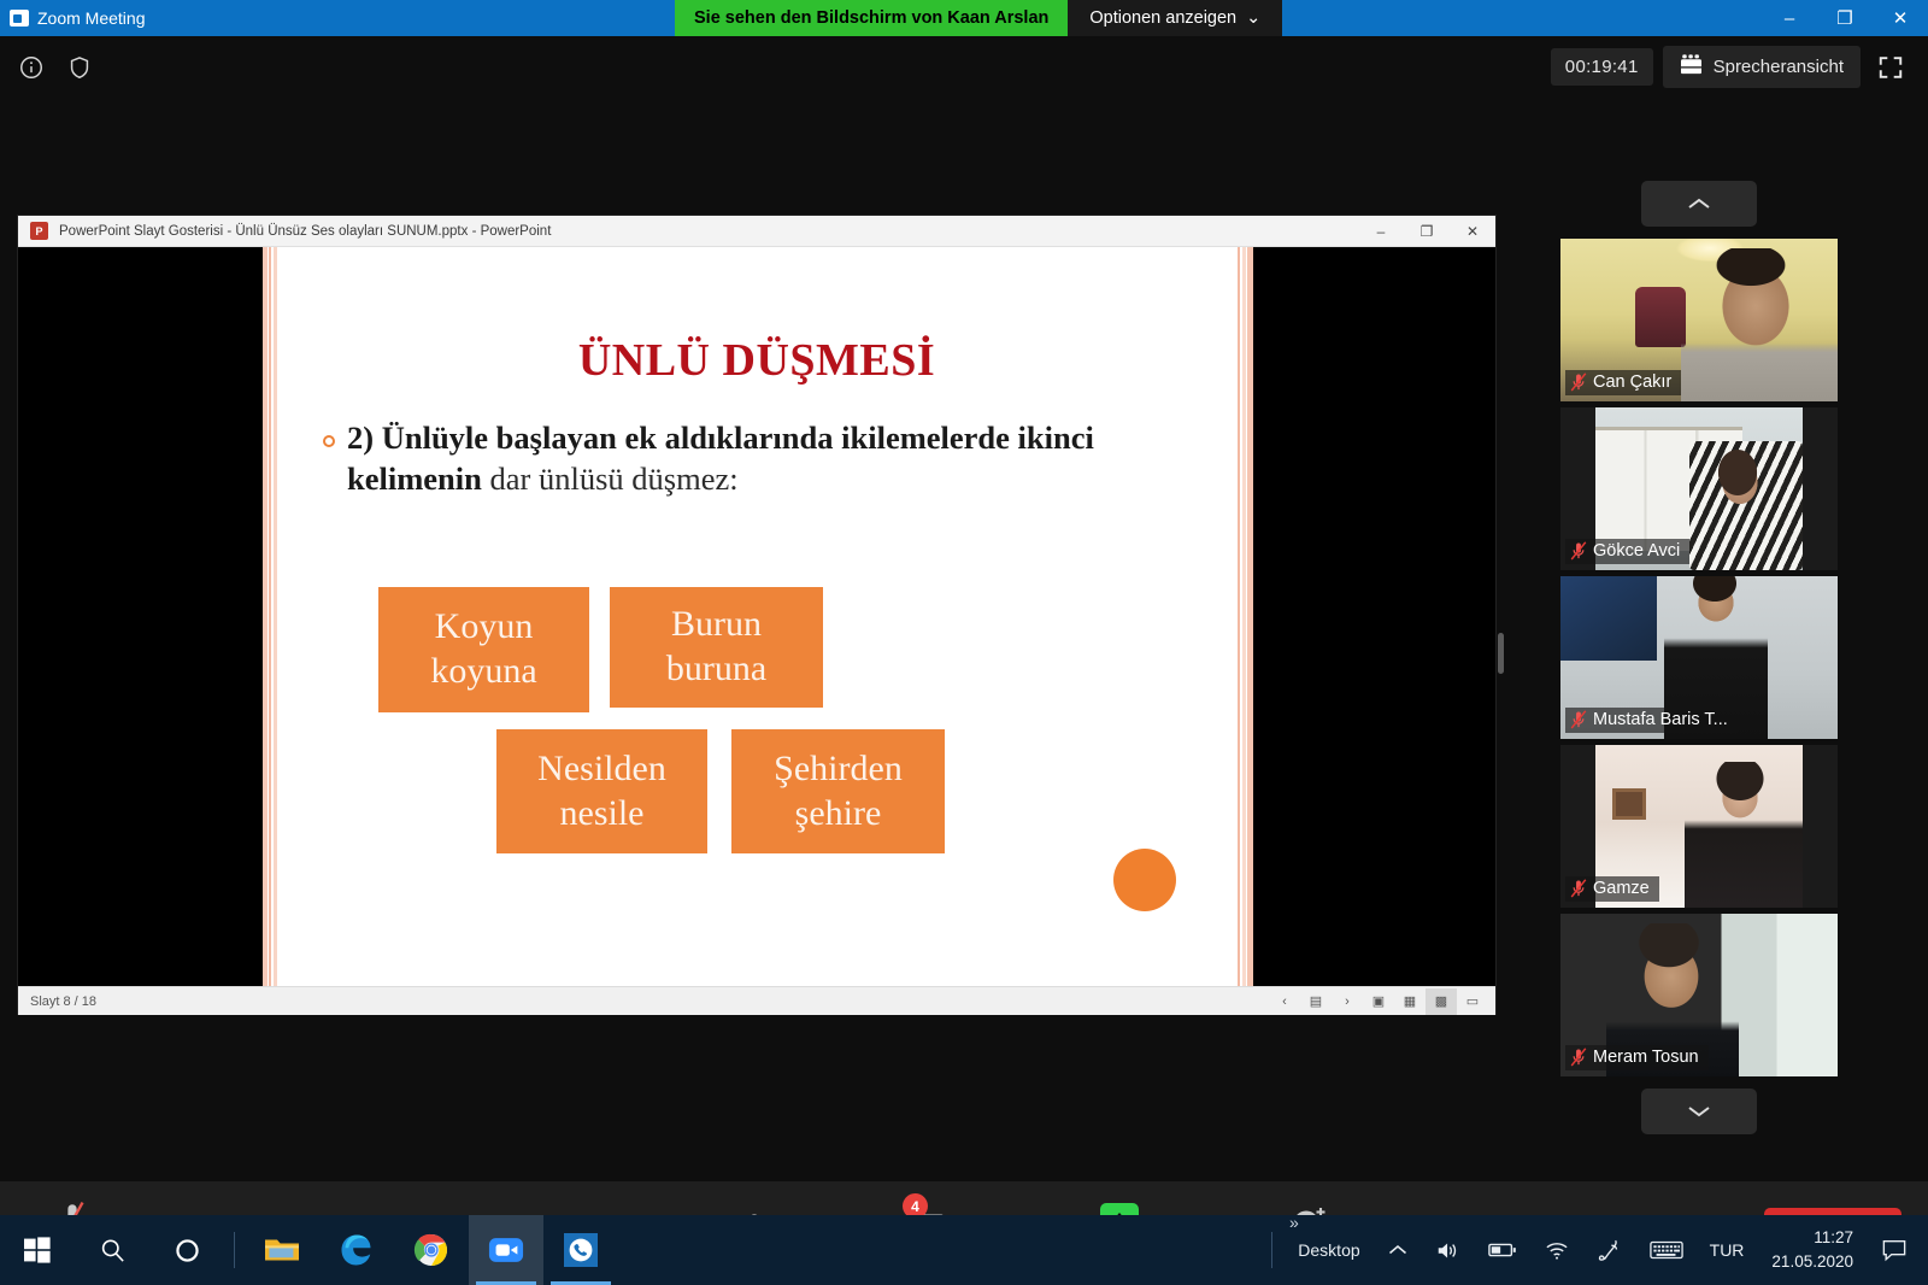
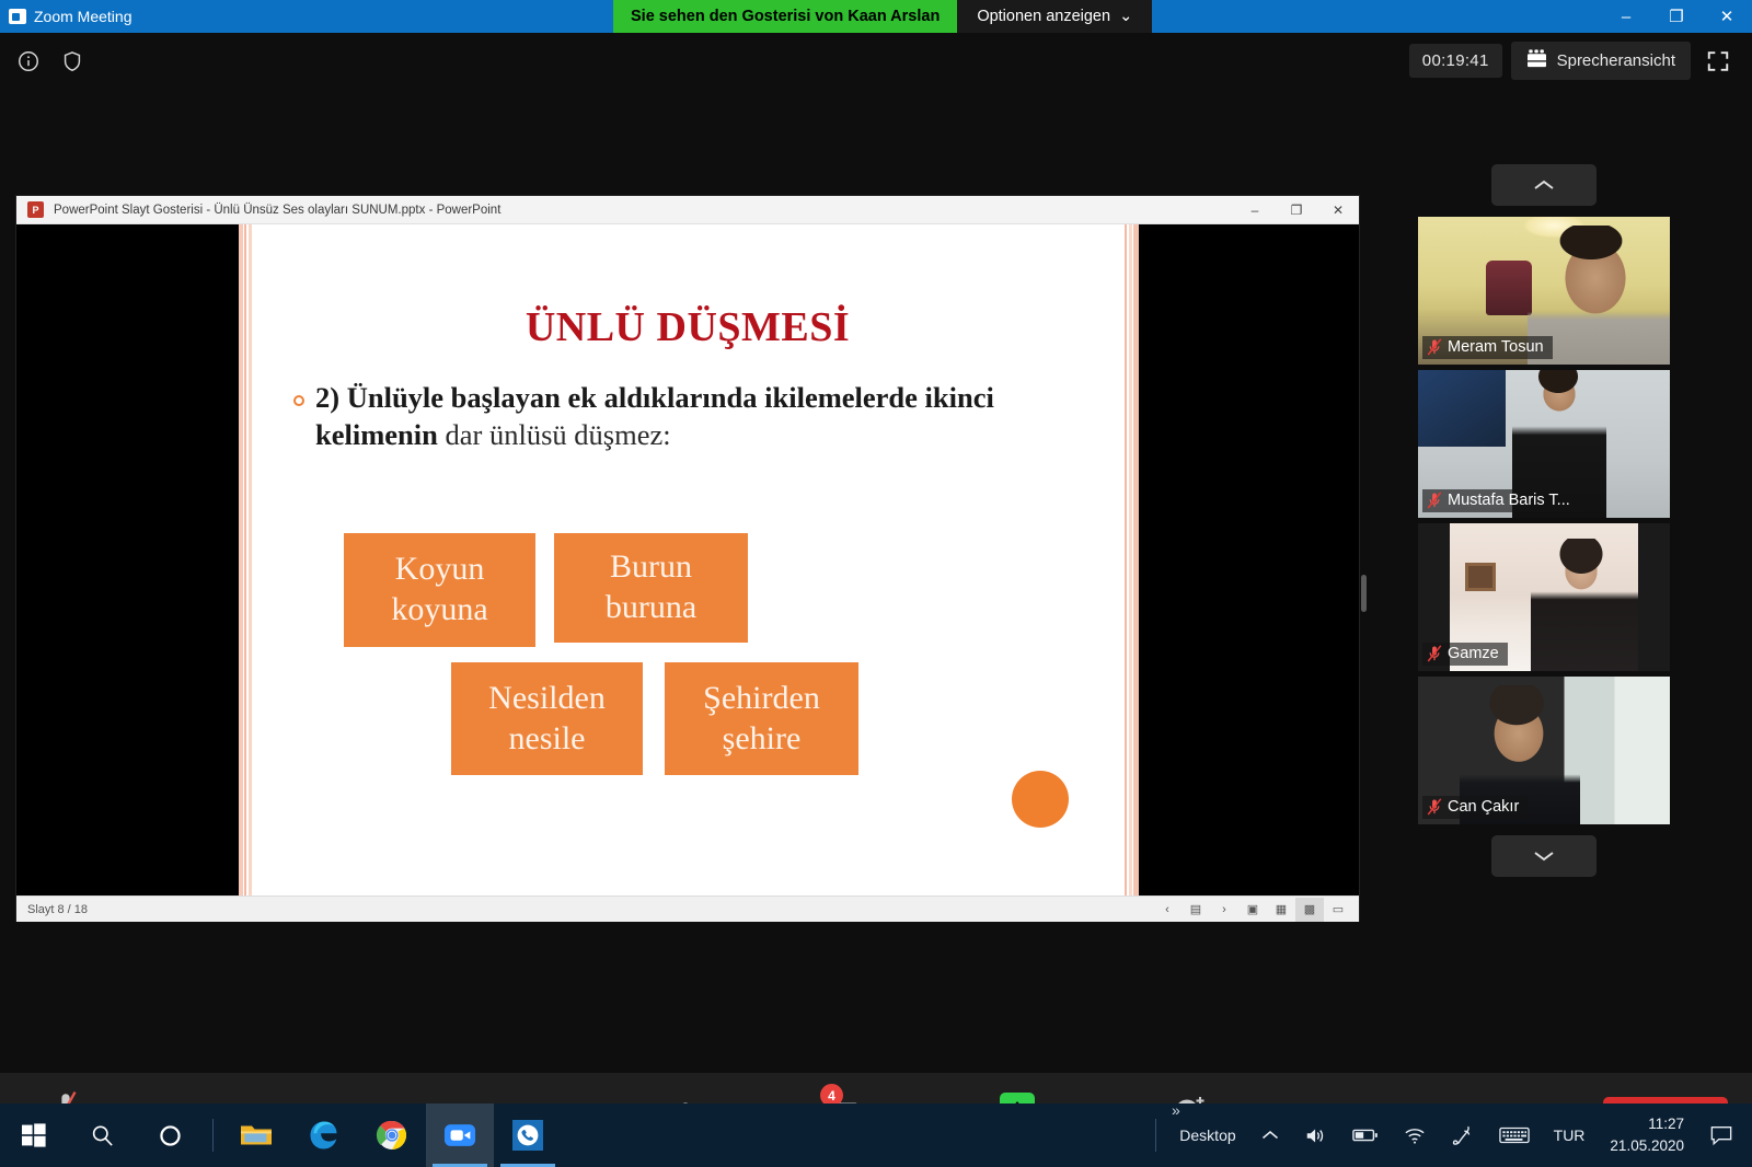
  Zoom Meeting
- Sie sehen den Bildschirm von Kaan Arslan
+ Sie sehen den Gosterisi von Kaan Arslan
  Optionen anzeigen
  ⌄
  –
  ❐
  ✕
  00:19:41
  Sprecheransicht
  P
  PowerPoint Slayt Gosterisi - Ünlü Ünsüz Ses olayları SUNUM.pptx - PowerPoint
  –
  ❐
  ✕
  ÜNLÜ DÜŞMESİ
  2) Ünlüyle başlayan ek aldıklarında ikilemelerde ikinci kelimenin dar ünlüsü düşmez:
  Koyun
  koyuna
  Burun
  buruna
  Nesilden
  nesile
  Şehirden
  şehire
  Slayt 8 / 18
  ‹
  ▤
  ›
  ▣
  ▦
  ▩
  ▭
- Can Çakır
+ Meram Tosun
- Gökce Avci
  Mustafa Baris T...
  Gamze
- Meram Tosun
+ Can Çakır
  4
  »
  Desktop
  TUR
  11:27
  21.05.2020
